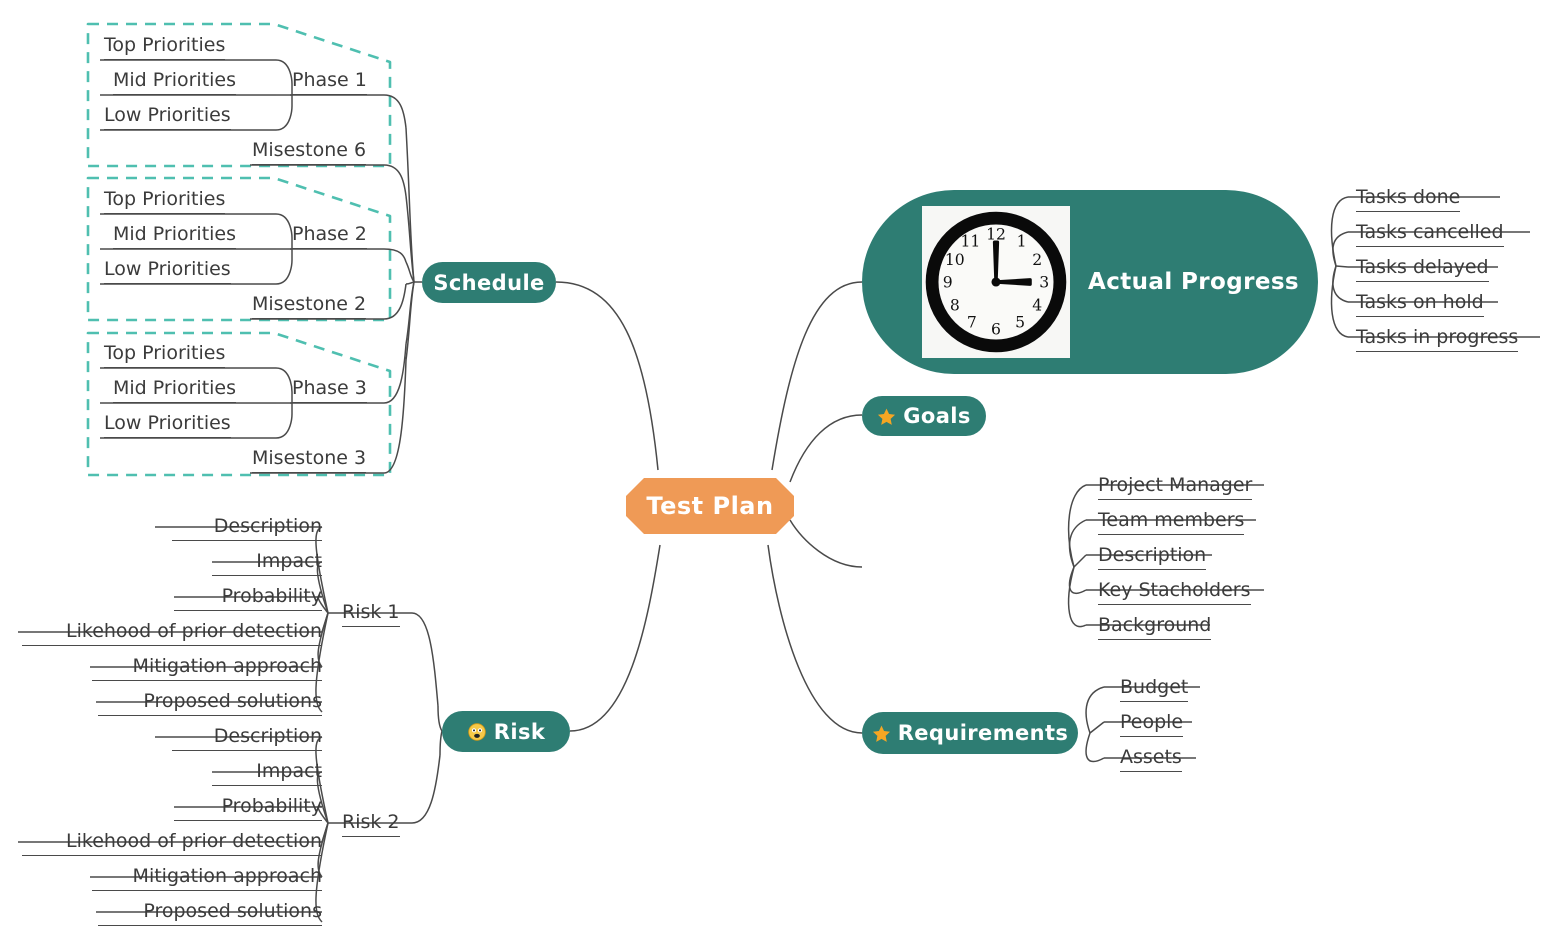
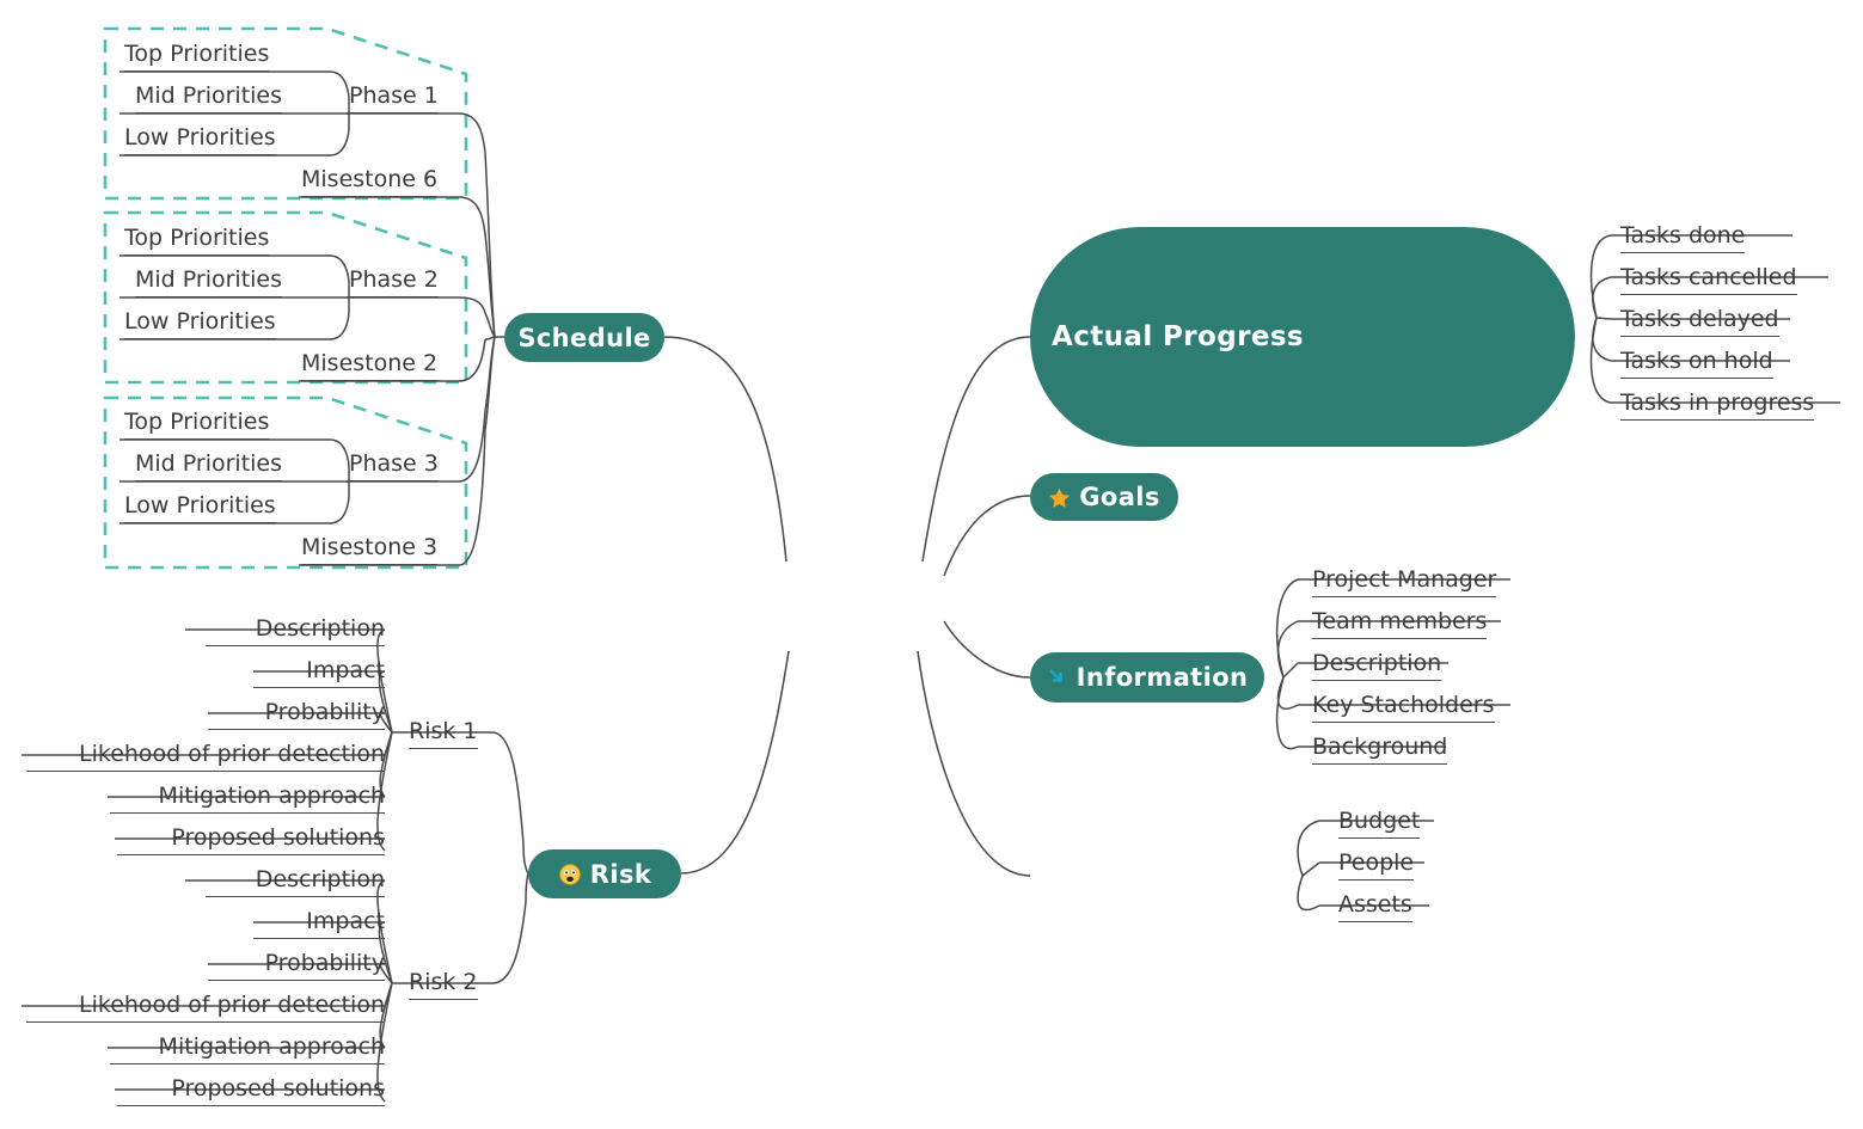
  Top Priorities
  Mid Priorities
  Low Priorities
  Phase 1
  Misestone 6
  Top Priorities
  Mid Priorities
  Low Priorities
  Phase 2
  Misestone 2
  Top Priorities
  Mid Priorities
  Low Priorities
  Phase 3
  Misestone 3
  Schedule
  Description
  Impact
  Probability
  Likehood of prior detection
  Mitigation approach
  Proposed solutions
  Risk 1
  Description
  Impact
  Probability
  Likehood of prior detection
  Mitigation approach
  Proposed solutions
  Risk 2
  Risk
- Test Plan
- 12
- 1
- 2
- 3
- 4
- 5
- 6
- 7
- 8
- 9
- 10
- 11
  Actual Progress
  Tasks done
  Tasks cancelled
  Tasks delayed
  Tasks on hold
  Tasks in progress
  Goals
+ Information
  Project Manager
  Team members
  Description
  Key Stacholders
  Background
- Requirements
  Budget
  People
  Assets
